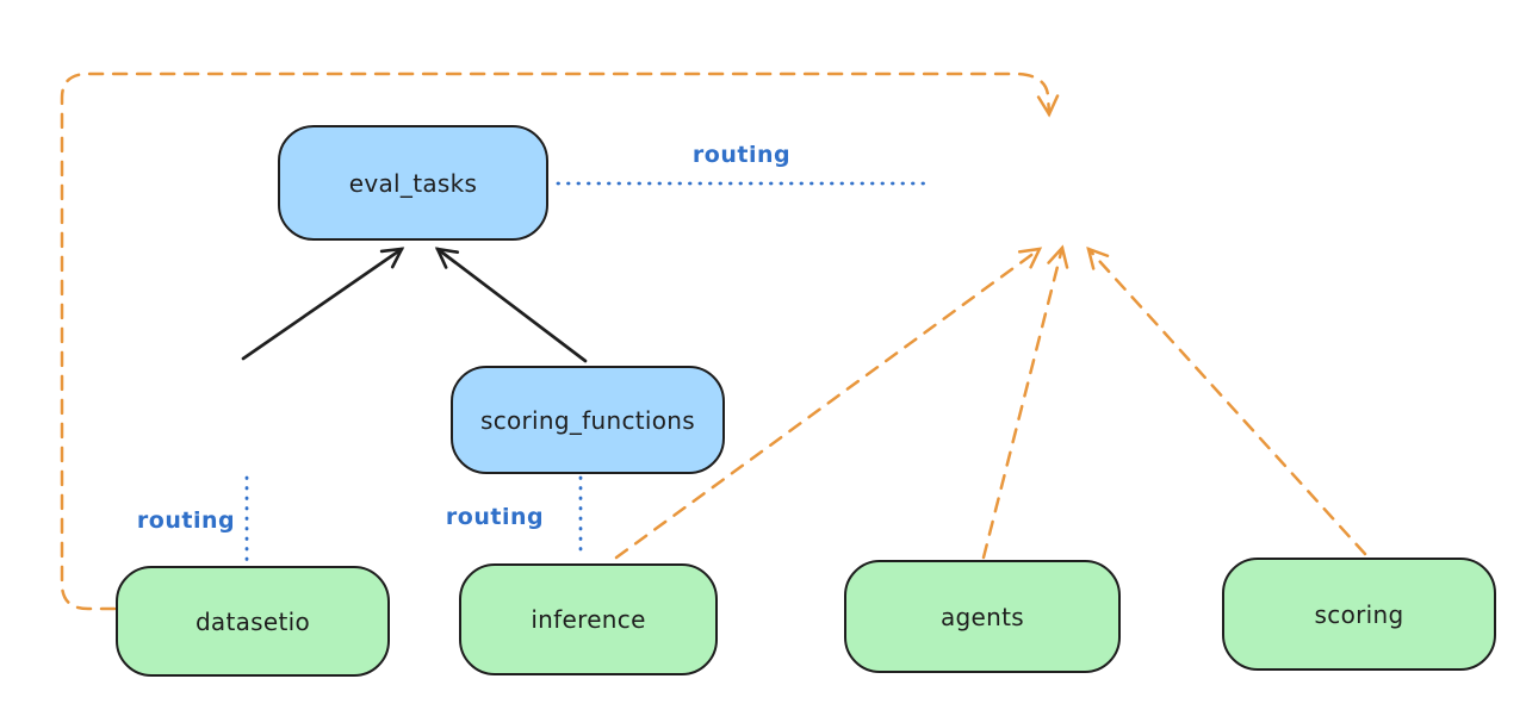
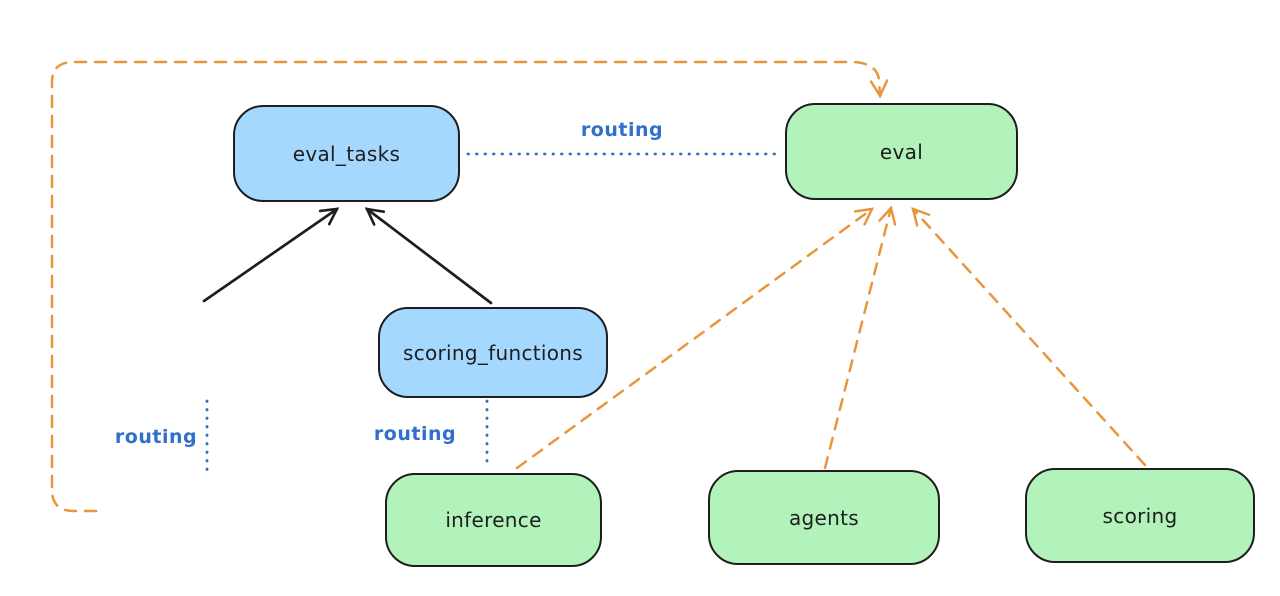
  eval_tasks
+ eval
  scoring_functions
- datasetio
  inference
  agents
  scoring
  routing
  routing
  routing
